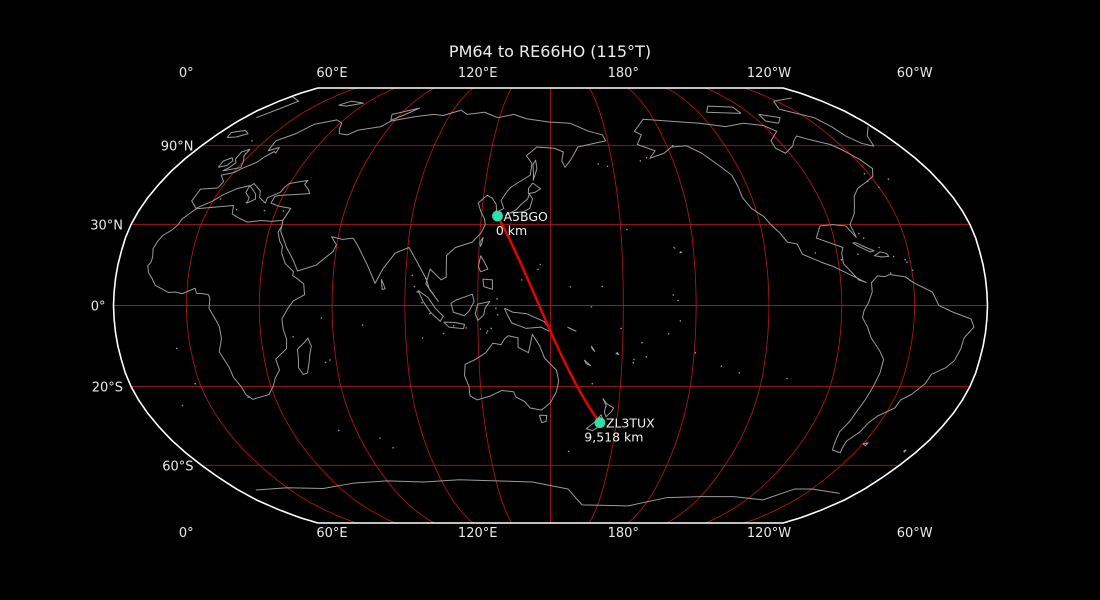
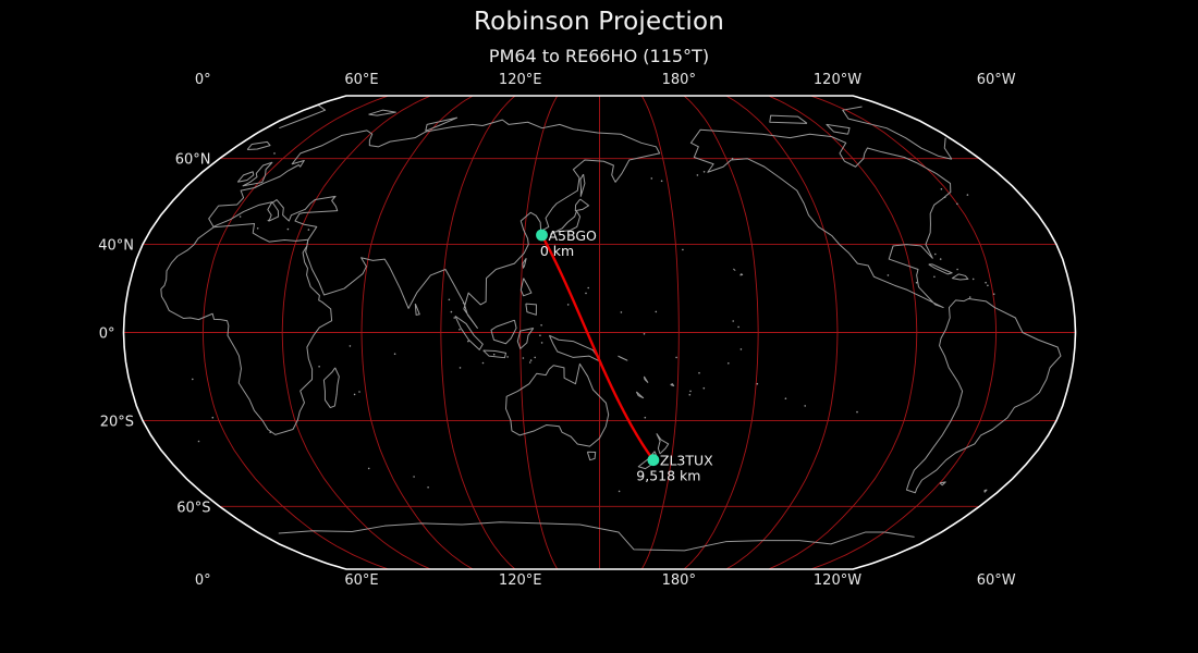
+ Robinson Projection
  PM64 to RE66HO (115°T)
  A5BGO
  0 km
  ZL3TUX
  9,518 km
  0°
  0°
  60°E
  60°E
  120°E
  120°E
  180°
  180°
  120°W
  120°W
  60°W
  60°W
- 90°N
+ 60°N
- 30°N
+ 40°N
  0°
  20°S
  60°S
